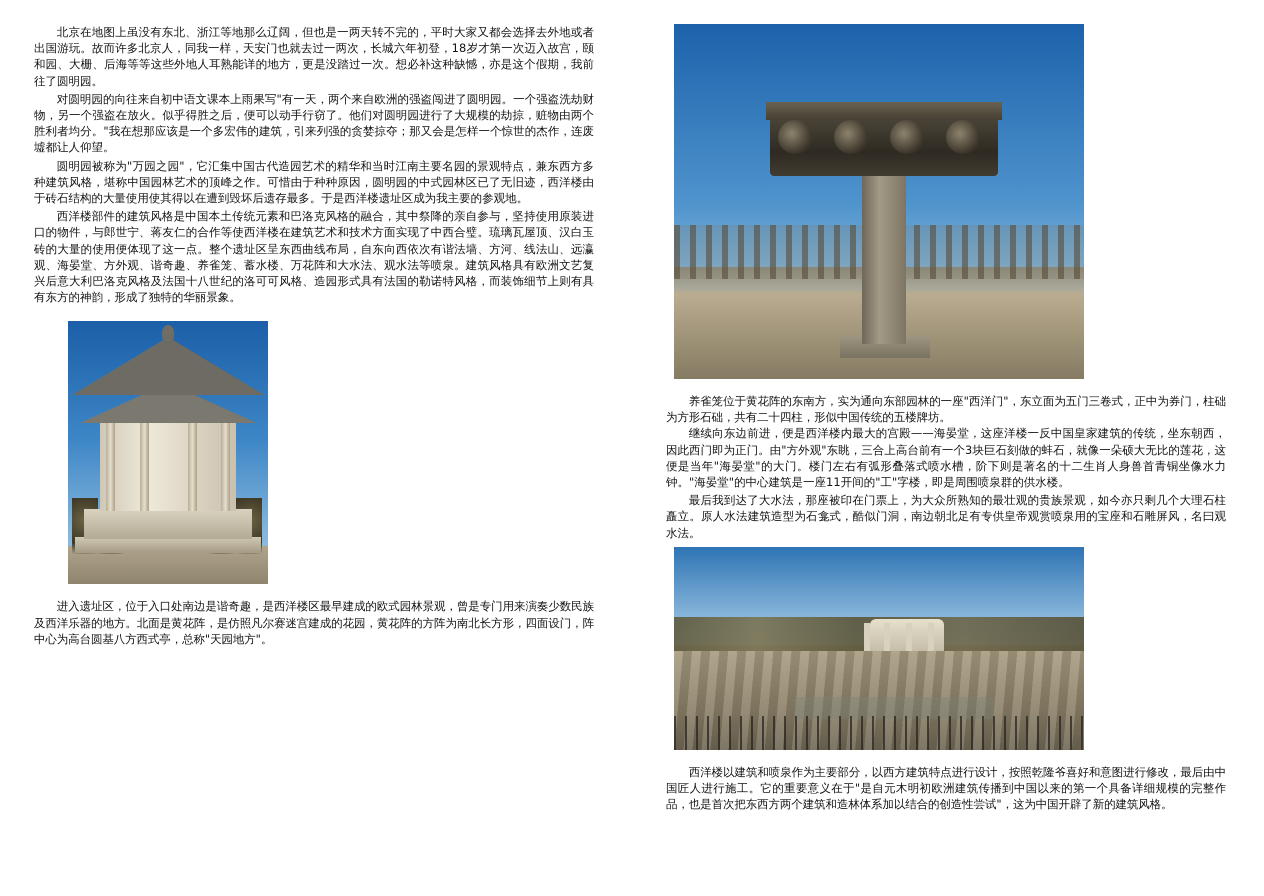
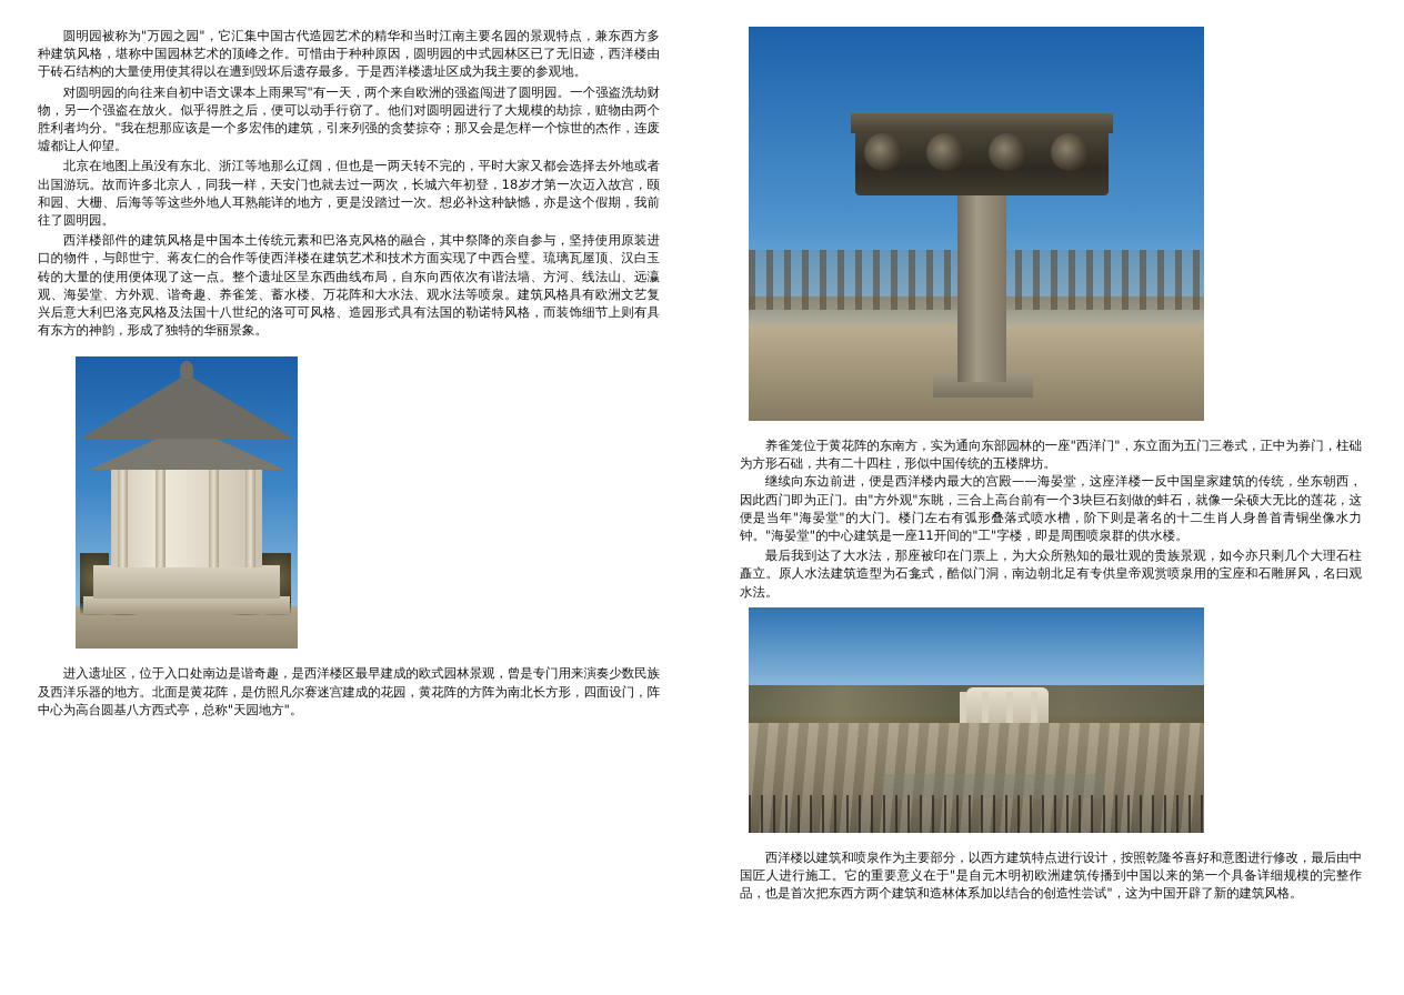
- 北京在地图上虽没有东北、浙江等地那么辽阔，但也是一两天转不完的，平时大家又都会选择去外地或者出国游玩。故而许多北京人，同我一样，天安门也就去过一两次，长城六年初登，18岁才第一次迈入故宫，颐和园、大栅、后海等等这些外地人耳熟能详的地方，更是没踏过一次。想必补这种缺憾，亦是这个假期，我前往了圆明园。
+ 圆明园被称为"万园之园"，它汇集中国古代造园艺术的精华和当时江南主要名园的景观特点，兼东西方多种建筑风格，堪称中国园林艺术的顶峰之作。可惜由于种种原因，圆明园的中式园林区已了无旧迹，西洋楼由于砖石结构的大量使用使其得以在遭到毁坏后遗存最多。于是西洋楼遗址区成为我主要的参观地。
  对圆明园的向往来自初中语文课本上雨果写"有一天，两个来自欧洲的强盗闯进了圆明园。一个强盗洗劫财物，另一个强盗在放火。似乎得胜之后，便可以动手行窃了。他们对圆明园进行了大规模的劫掠，赃物由两个胜利者均分。"我在想那应该是一个多宏伟的建筑，引来列强的贪婪掠夺；那又会是怎样一个惊世的杰作，连废墟都让人仰望。
- 圆明园被称为"万园之园"，它汇集中国古代造园艺术的精华和当时江南主要名园的景观特点，兼东西方多种建筑风格，堪称中国园林艺术的顶峰之作。可惜由于种种原因，圆明园的中式园林区已了无旧迹，西洋楼由于砖石结构的大量使用使其得以在遭到毁坏后遗存最多。于是西洋楼遗址区成为我主要的参观地。
+ 北京在地图上虽没有东北、浙江等地那么辽阔，但也是一两天转不完的，平时大家又都会选择去外地或者出国游玩。故而许多北京人，同我一样，天安门也就去过一两次，长城六年初登，18岁才第一次迈入故宫，颐和园、大栅、后海等等这些外地人耳熟能详的地方，更是没踏过一次。想必补这种缺憾，亦是这个假期，我前往了圆明园。
  西洋楼部件的建筑风格是中国本土传统元素和巴洛克风格的融合，其中祭降的亲自参与，坚持使用原装进口的物件，与郎世宁、蒋友仁的合作等使西洋楼在建筑艺术和技术方面实现了中西合璧。琉璃瓦屋顶、汉白玉砖的大量的使用便体现了这一点。整个遗址区呈东西曲线布局，自东向西依次有谐法墙、方河、线法山、远瀛观、海晏堂、方外观、谐奇趣、养雀笼、蓄水楼、万花阵和大水法、观水法等喷泉。建筑风格具有欧洲文艺复兴后意大利巴洛克风格及法国十八世纪的洛可可风格、造园形式具有法国的勒诺特风格，而装饰细节上则有具有东方的神韵，形成了独特的华丽景象。
  进入遗址区，位于入口处南边是谐奇趣，是西洋楼区最早建成的欧式园林景观，曾是专门用来演奏少数民族及西洋乐器的地方。北面是黄花阵，是仿照凡尔赛迷宫建成的花园，黄花阵的方阵为南北长方形，四面设门，阵中心为高台圆基八方西式亭，总称"天园地方"。
  养雀笼位于黄花阵的东南方，实为通向东部园林的一座"西洋门"，东立面为五门三卷式，正中为券门，柱础为方形石础，共有二十四柱，形似中国传统的五楼牌坊。
  继续向东边前进，便是西洋楼内最大的宫殿——海晏堂，这座洋楼一反中国皇家建筑的传统，坐东朝西，因此西门即为正门。由"方外观"东眺，三合上高台前有一个3块巨石刻做的蚌石，就像一朵硕大无比的莲花，这便是当年"海晏堂"的大门。楼门左右有弧形叠落式喷水槽，阶下则是著名的十二生肖人身兽首青铜坐像水力钟。"海晏堂"的中心建筑是一座11开间的"工"字楼，即是周围喷泉群的供水楼。
  最后我到达了大水法，那座被印在门票上，为大众所熟知的最壮观的贵族景观，如今亦只剩几个大理石柱矗立。原人水法建筑造型为石龛式，酷似门洞，南边朝北足有专供皇帝观赏喷泉用的宝座和石雕屏风，名曰观水法。
  西洋楼以建筑和喷泉作为主要部分，以西方建筑特点进行设计，按照乾隆爷喜好和意图进行修改，最后由中国匠人进行施工。它的重要意义在于"是自元木明初欧洲建筑传播到中国以来的第一个具备详细规模的完整作品，也是首次把东西方两个建筑和造林体系加以结合的创造性尝试"，这为中国开辟了新的建筑风格。
